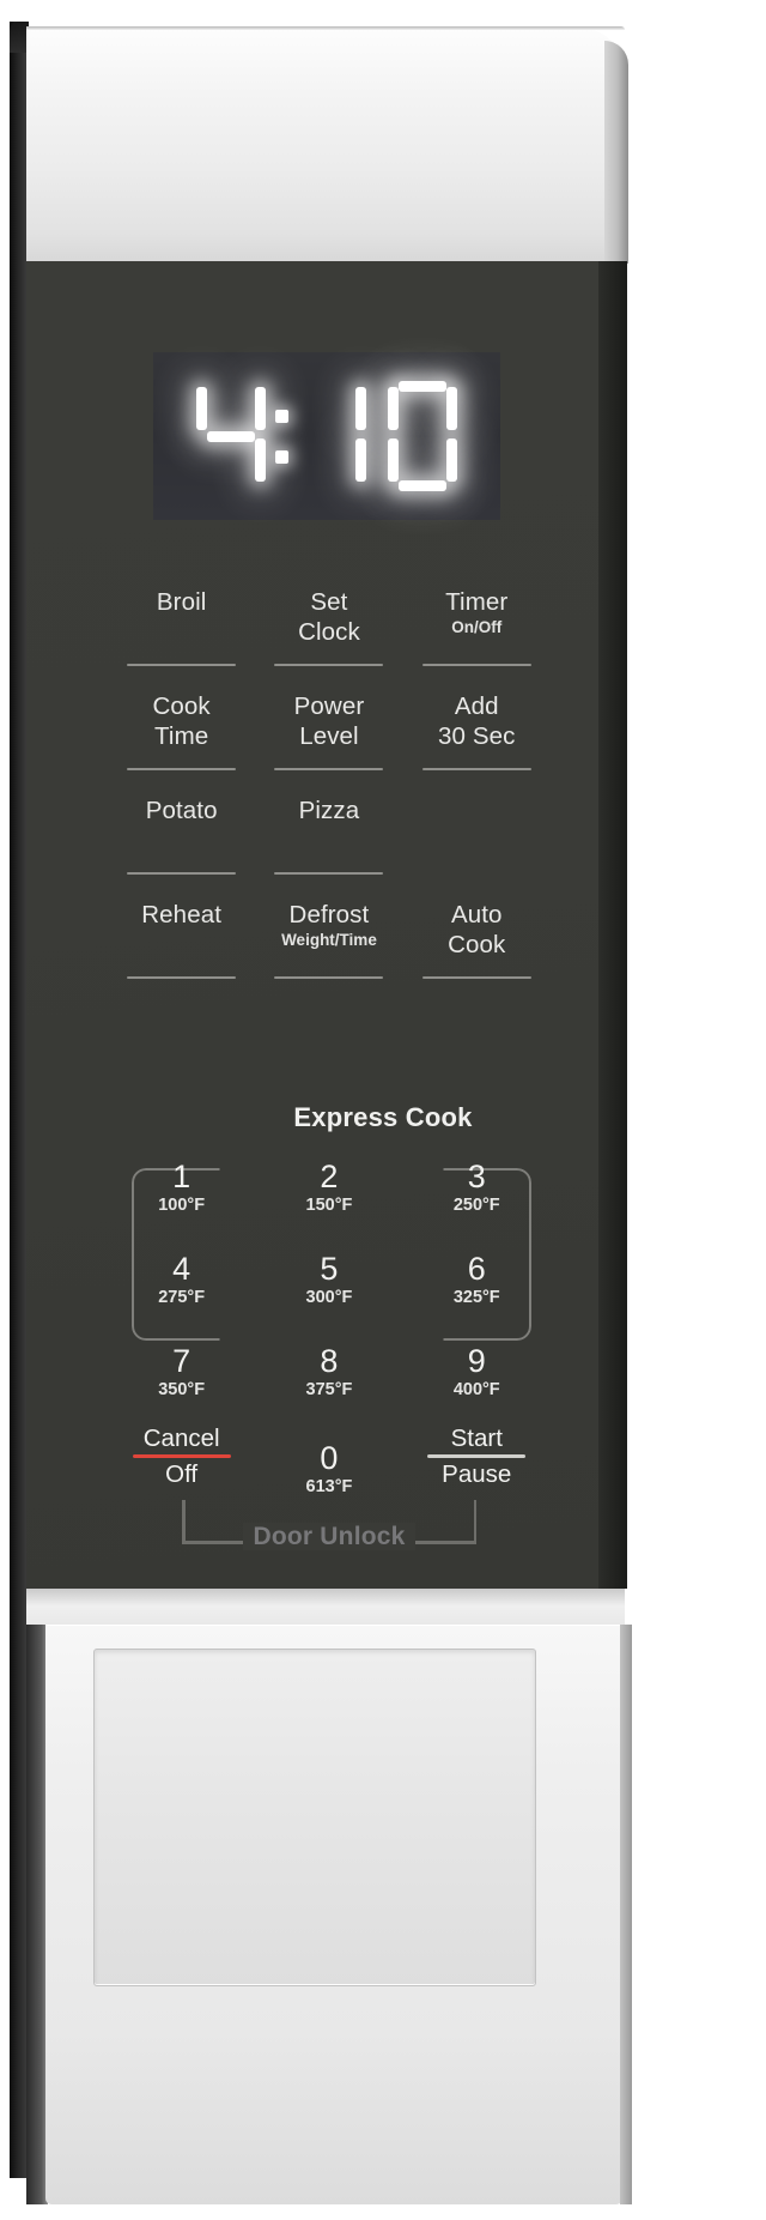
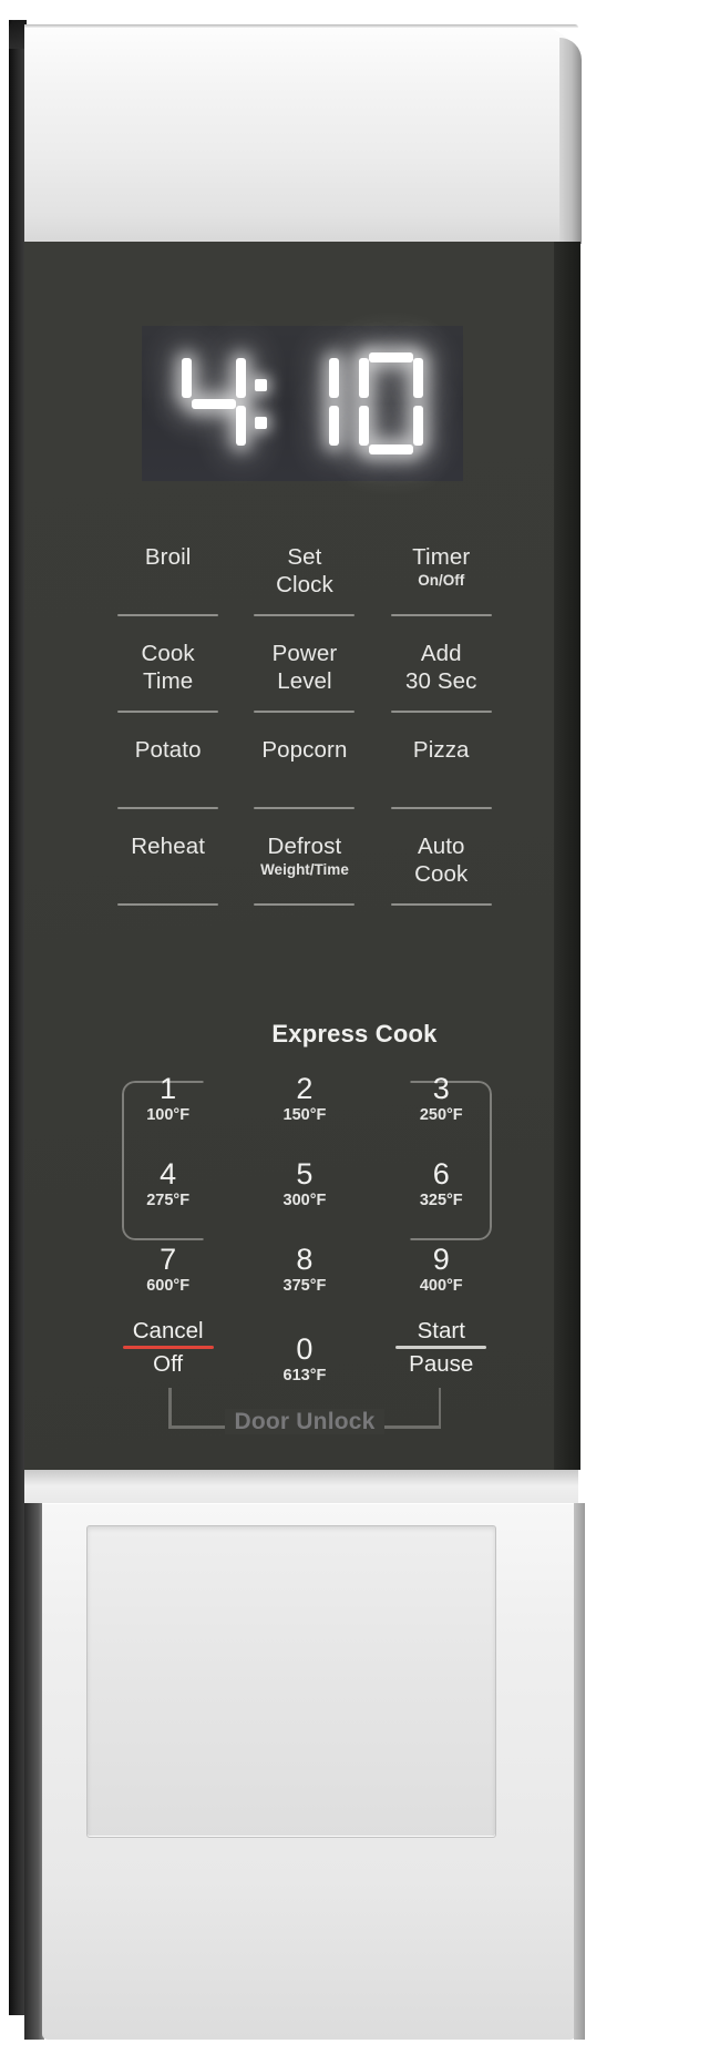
  Broil
  Set
  Clock
  Timer
  On/Off
  Cook
  Time
  Power
  Level
  Add
  30 Sec
  Potato
+ Popcorn
  Pizza
  Reheat
  Defrost
  Weight/Time
  Auto
  Cook
  Express Cook
  1
  100°F
  2
  150°F
  3
  250°F
  4
  275°F
  5
  300°F
  6
  325°F
  7
- 350°F
+ 600°F
  8
  375°F
  9
  400°F
  Cancel
  Off
  0
  613°F
  Start
  Pause
  Door Unlock
